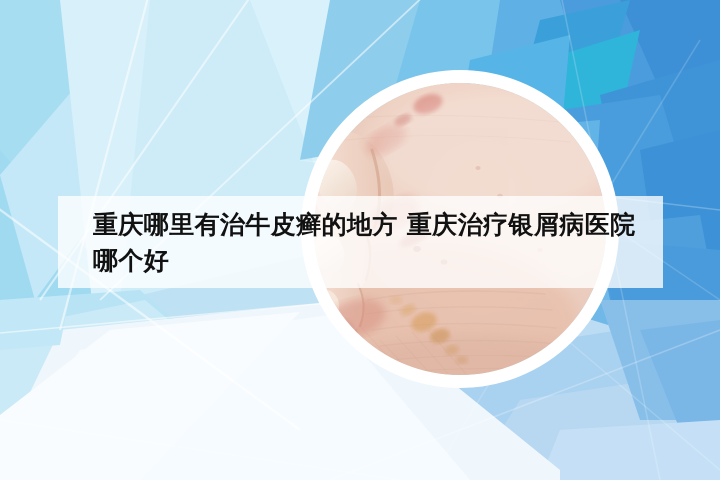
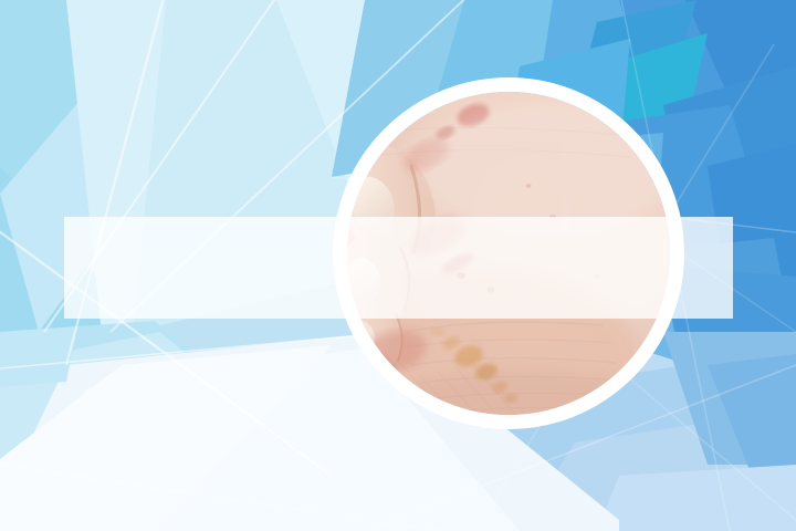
- 重庆哪里有治牛皮癣的地方 重庆治疗银屑病医院哪个好
